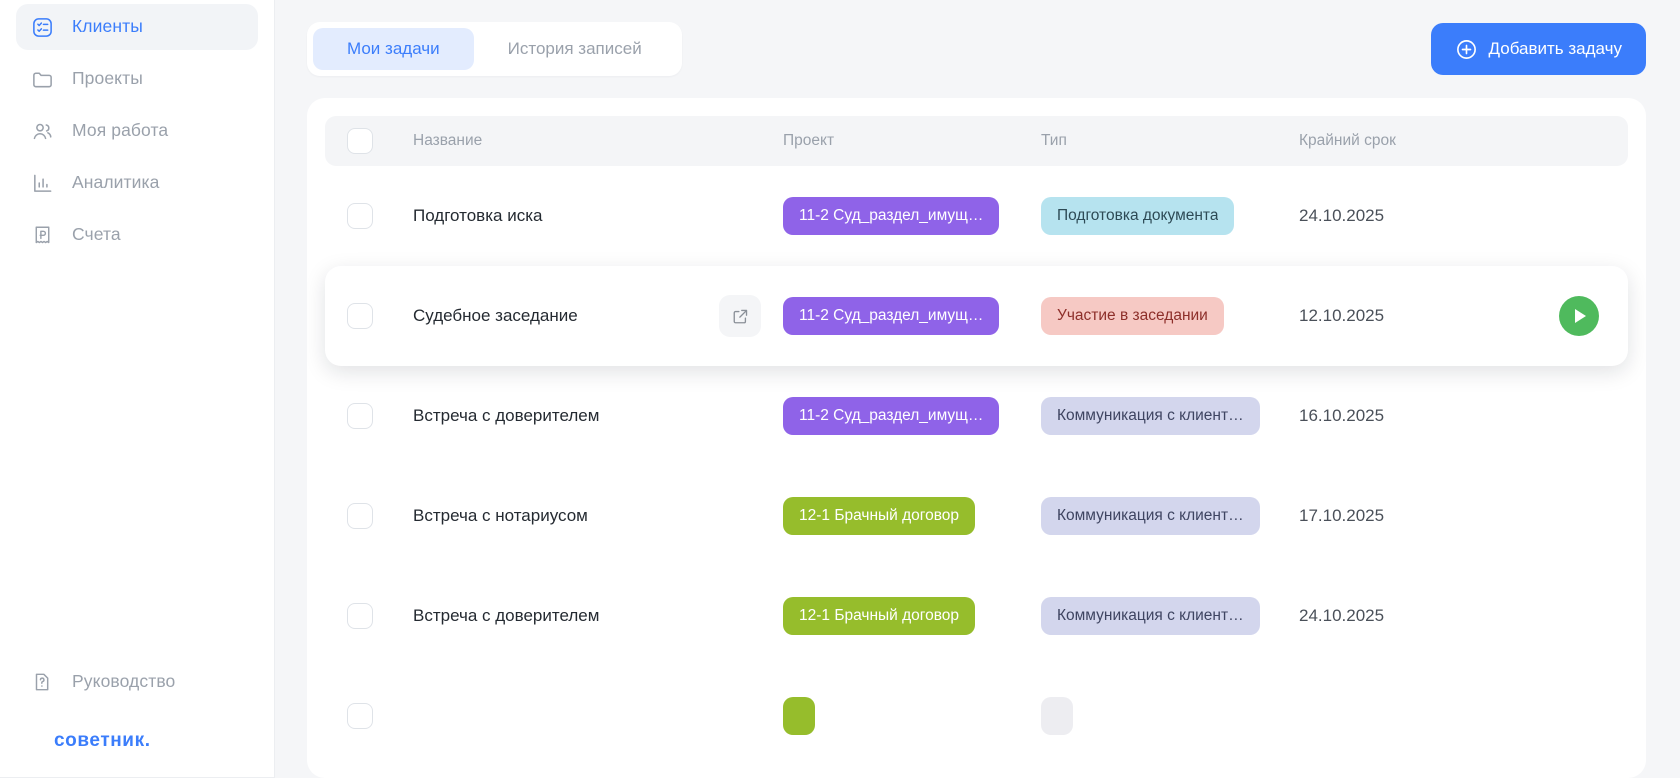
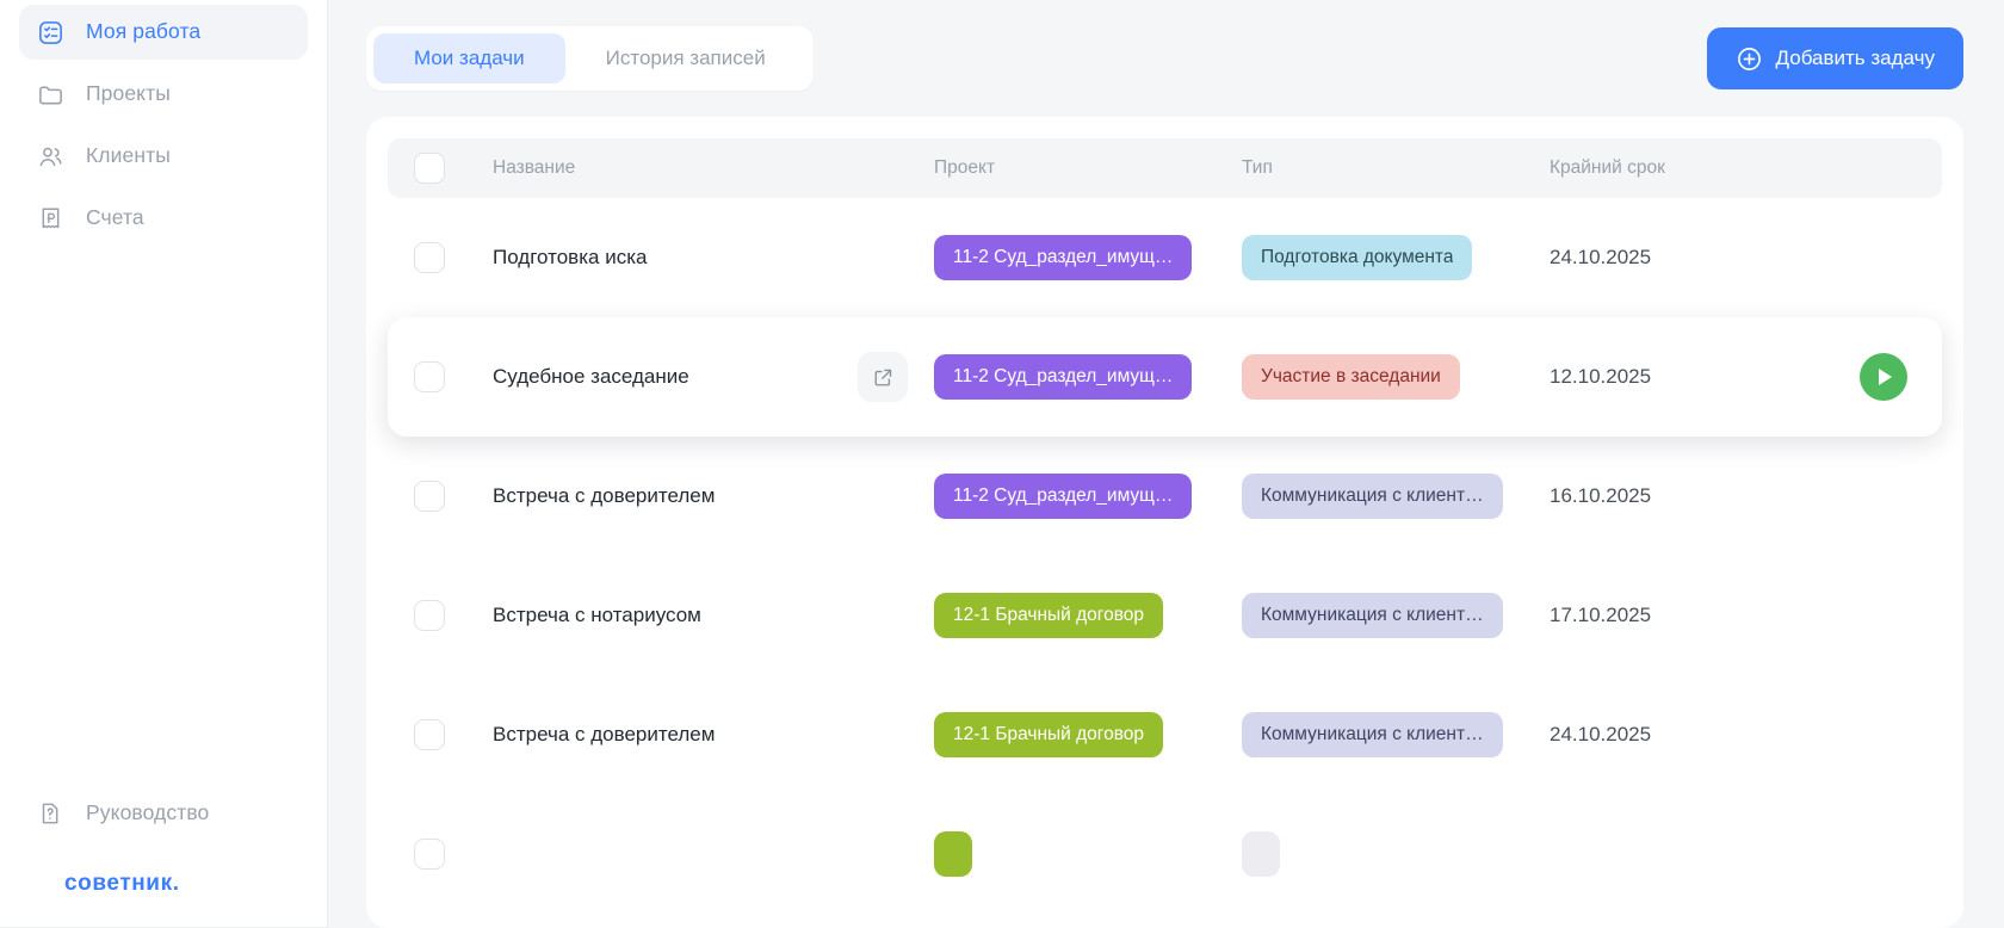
- Клиенты
+ Моя работа
  Проекты
- Моя работа
+ Клиенты
- Аналитика
  Счета
  Руководство
  советник.
  Мои задачи
  История записей
  Добавить задачу
  Название
  Проект
  Тип
  Крайний срок
  Подготовка иска
  11-2 Суд_раздел_имущ…
  Подготовка документа
  24.10.2025
  Судебное заседание
  11-2 Суд_раздел_имущ…
  Участие в заседании
  12.10.2025
  Встреча с доверителем
  11-2 Суд_раздел_имущ…
  Коммуникация с клиент…
  16.10.2025
  Встреча с нотариусом
  12-1 Брачный договор
  Коммуникация с клиент…
  17.10.2025
  Встреча с доверителем
  12-1 Брачный договор
  Коммуникация с клиент…
  24.10.2025
